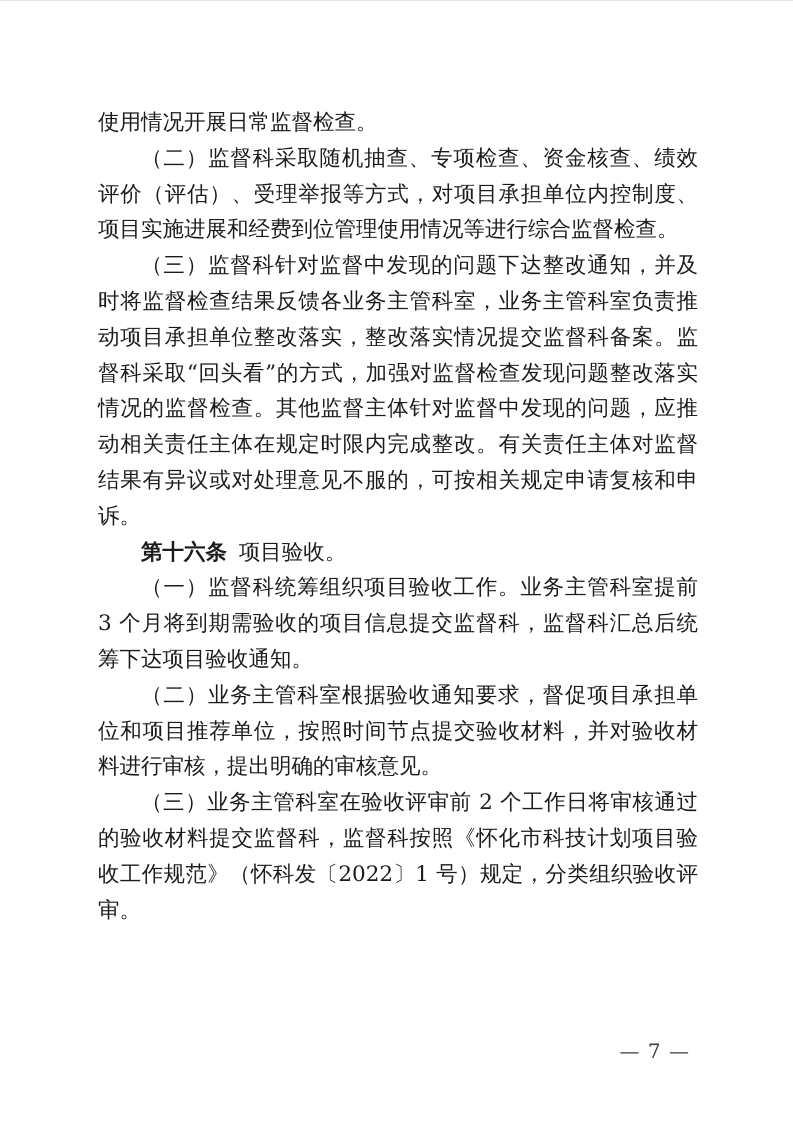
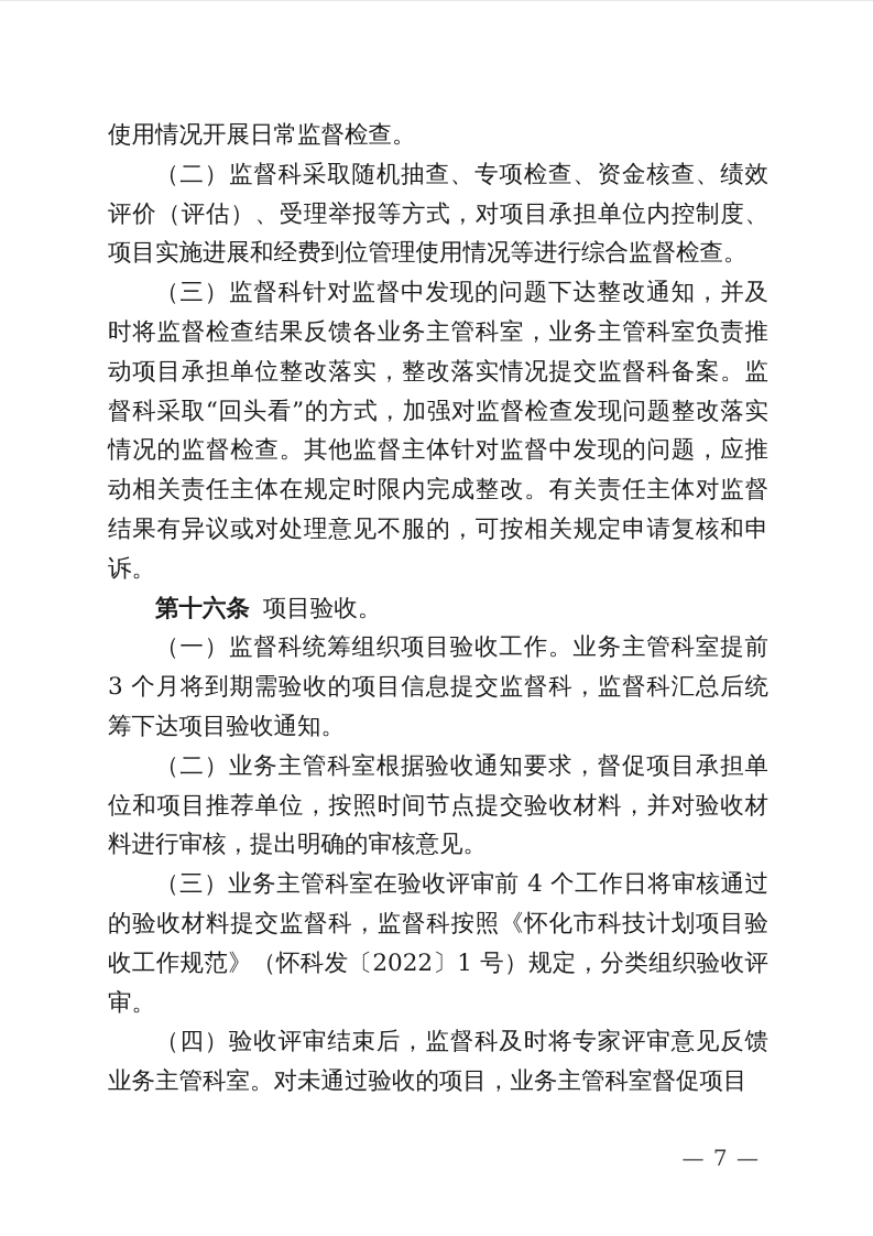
  使用情况开展日常监督检查。
  （二）监督科采取随机抽查、专项检查、资金核查、绩效评价（评估）、受理举报等方式，对项目承担单位内控制度、项目实施进展和经费到位管理使用情况等进行综合监督检查。
  （三）监督科针对监督中发现的问题下达整改通知，并及时将监督检查结果反馈各业务主管科室，业务主管科室负责推动项目承担单位整改落实，整改落实情况提交监督科备案。监督科采取“回头看”的方式，加强对监督检查发现问题整改落实情况的监督检查。其他监督主体针对监督中发现的问题，应推动相关责任主体在规定时限内完成整改。有关责任主体对监督结果有异议或对处理意见不服的，可按相关规定申请复核和申诉。
  第十六条 项目验收。
  （一）监督科统筹组织项目验收工作。业务主管科室提前 3 个月将到期需验收的项目信息提交监督科，监督科汇总后统筹下达项目验收通知。
  （二）业务主管科室根据验收通知要求，督促项目承担单位和项目推荐单位，按照时间节点提交验收材料，并对验收材料进行审核，提出明确的审核意见。
- （三）业务主管科室在验收评审前 2 个工作日将审核通过的验收材料提交监督科，监督科按照《怀化市科技计划项目验收工作规范》（怀科发〔2022〕1 号）规定，分类组织验收评审。
+ （三）业务主管科室在验收评审前 4 个工作日将审核通过的验收材料提交监督科，监督科按照《怀化市科技计划项目验收工作规范》（怀科发〔2022〕1 号）规定，分类组织验收评审。
+ （四）验收评审结束后，监督科及时将专家评审意见反馈业务主管科室。对未通过验收的项目，业务主管科室督促项目
  — 7 —
